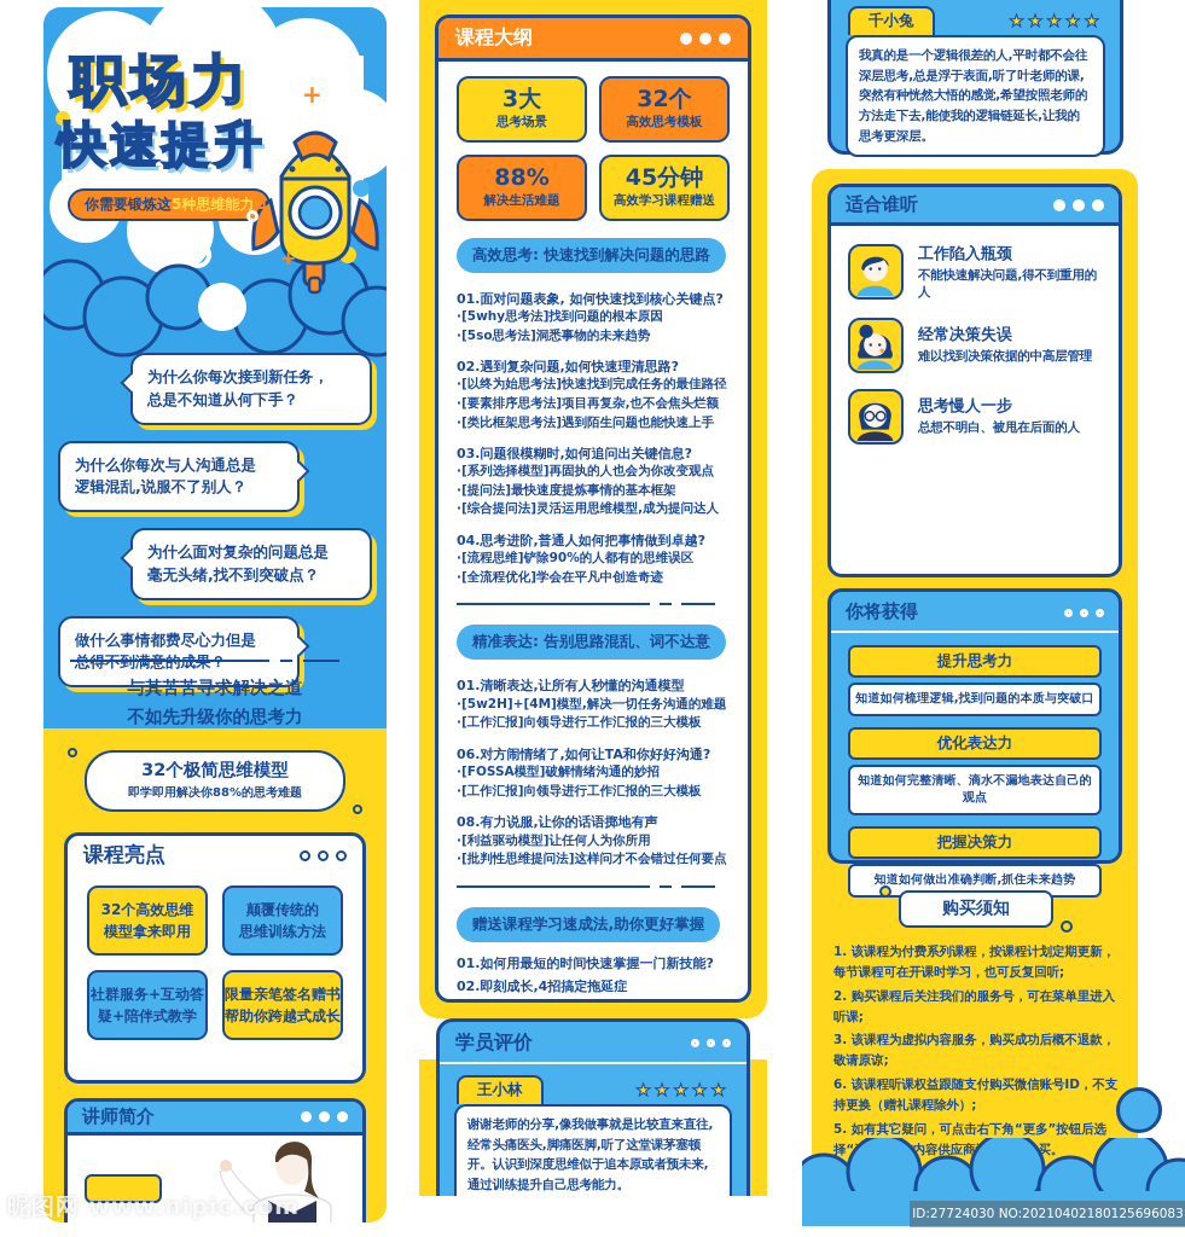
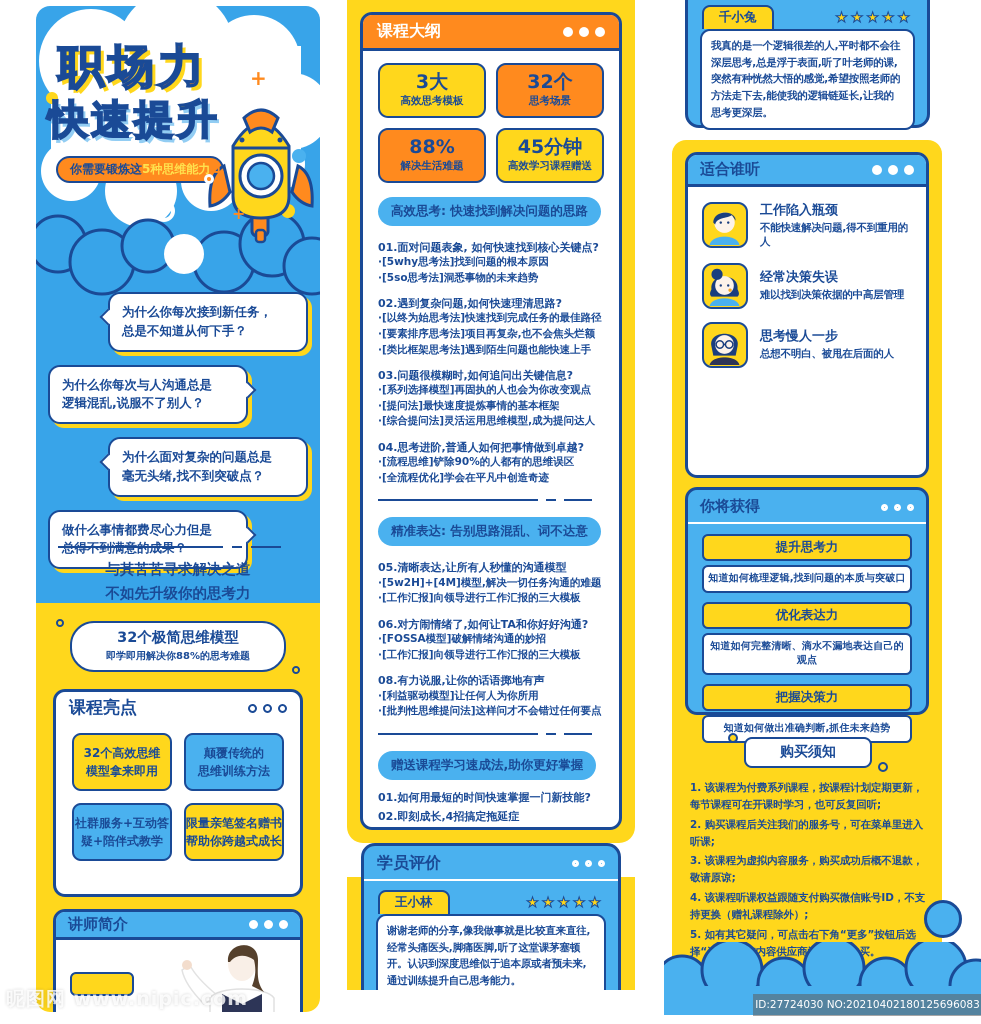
  职场力
  快速提升
  你需要锻炼这5种思维能力
  +
  +
  +
  为什么你每次接到新任务，
  总是不知道从何下手？
  为什么你每次与人沟通总是
  逻辑混乱,说服不了别人？
  为什么面对复杂的问题总是
  毫无头绪,找不到突破点？
  做什么事情都费尽心力但是
  总得不到满意的成果？
  与其苦苦寻求解决之道
  不如先升级你的思考力
  32个极简思维模型
  即学即用解决你88%的思考难题
  课程亮点
  32个高效思维
  模型拿来即用
  颠覆传统的
  思维训练方法
  社群服务+互动答
  疑+陪伴式教学
  限量亲笔签名赠书
  帮助你跨越式成长
  讲师简介
  课程大纲
  3大
- 思考场景
+ 高效思考模板
  32个
- 高效思考模板
+ 思考场景
  88%
  解决生活难题
  45分钟
  高效学习课程赠送
  高效思考: 快速找到解决问题的思路
  01.面对问题表象, 如何快速找到核心关键点?
  ·[5why思考法]找到问题的根本原因
  ·[5so思考法]洞悉事物的未来趋势
  02.遇到复杂问题,如何快速理清思路?
  ·[以终为始思考法]快速找到完成任务的最佳路径
  ·[要素排序思考法]项目再复杂,也不会焦头烂额
  ·[类比框架思考法]遇到陌生问题也能快速上手
  03.问题很模糊时,如何追问出关键信息?
  ·[系列选择模型]再固执的人也会为你改变观点
  ·[提问法]最快速度提炼事情的基本框架
  ·[综合提问法]灵活运用思维模型,成为提问达人
  04.思考进阶,普通人如何把事情做到卓越?
  ·[流程思维]铲除90%的人都有的思维误区
  ·[全流程优化]学会在平凡中创造奇迹
  精准表达: 告别思路混乱、词不达意
- 01.清晰表达,让所有人秒懂的沟通模型
+ 05.清晰表达,让所有人秒懂的沟通模型
  ·[5w2H]+[4M]模型,解决一切任务沟通的难题
  ·[工作汇报]向领导进行工作汇报的三大模板
  06.对方闹情绪了,如何让TA和你好好沟通?
  ·[FOSSA模型]破解情绪沟通的妙招
  ·[工作汇报]向领导进行工作汇报的三大模板
  08.有力说服,让你的话语掷地有声
  ·[利益驱动模型]让任何人为你所用
  ·[批判性思维提问法]这样问才不会错过任何要点
  赠送课程学习速成法,助你更好掌握
  01.如何用最短的时间快速掌握一门新技能?
  02.即刻成长,4招搞定拖延症
  学员评价
  王小林
  ★★★★★
  谢谢老师的分享,像我做事就是比较直来直往,经常头痛医头,脚痛医脚,听了这堂课茅塞顿开。认识到深度思维似于追本原或者预未来,通过训练提升自己思考能力。
  千小兔
  ★★★★★
  我真的是一个逻辑很差的人,平时都不会往深层思考,总是浮于表面,听了叶老师的课,突然有种恍然大悟的感觉,希望按照老师的方法走下去,能使我的逻辑链延长,让我的思考更深层。
  适合谁听
  工作陷入瓶颈
  不能快速解决问题,得不到重用的人
  经常决策失误
  难以找到决策依据的中高层管理
  思考慢人一步
  总想不明白、被甩在后面的人
  你将获得
  提升思考力
  知道如何梳理逻辑,找到问题的本质与突破口
  优化表达力
  知道如何完整清晰、滴水不漏地表达自己的观点
  把握决策力
  知道如何做出准确判断,抓住未来趋势
  购买须知
  1. 该课程为付费系列课程，按课程计划定期更新，每节课程可在开课时学习，也可反复回听;
  2. 购买课程后关注我们的服务号，可在菜单里进入听课;
  3. 该课程为虚拟内容服务，购买成功后概不退款，敬请原谅;
- 6. 该课程听课权益跟随支付购买微信账号ID，不支持更换（赠礼课程除外）;
+ 4. 该课程听课权益跟随支付购买微信账号ID，不支持更换（赠礼课程除外）;
  5. 如有其它疑问，可点击右下角“更多”按钮后选择“内容供应商买。
  昵图网 www.nipic.com
  ID:27724030 NO:20210402180125696083
